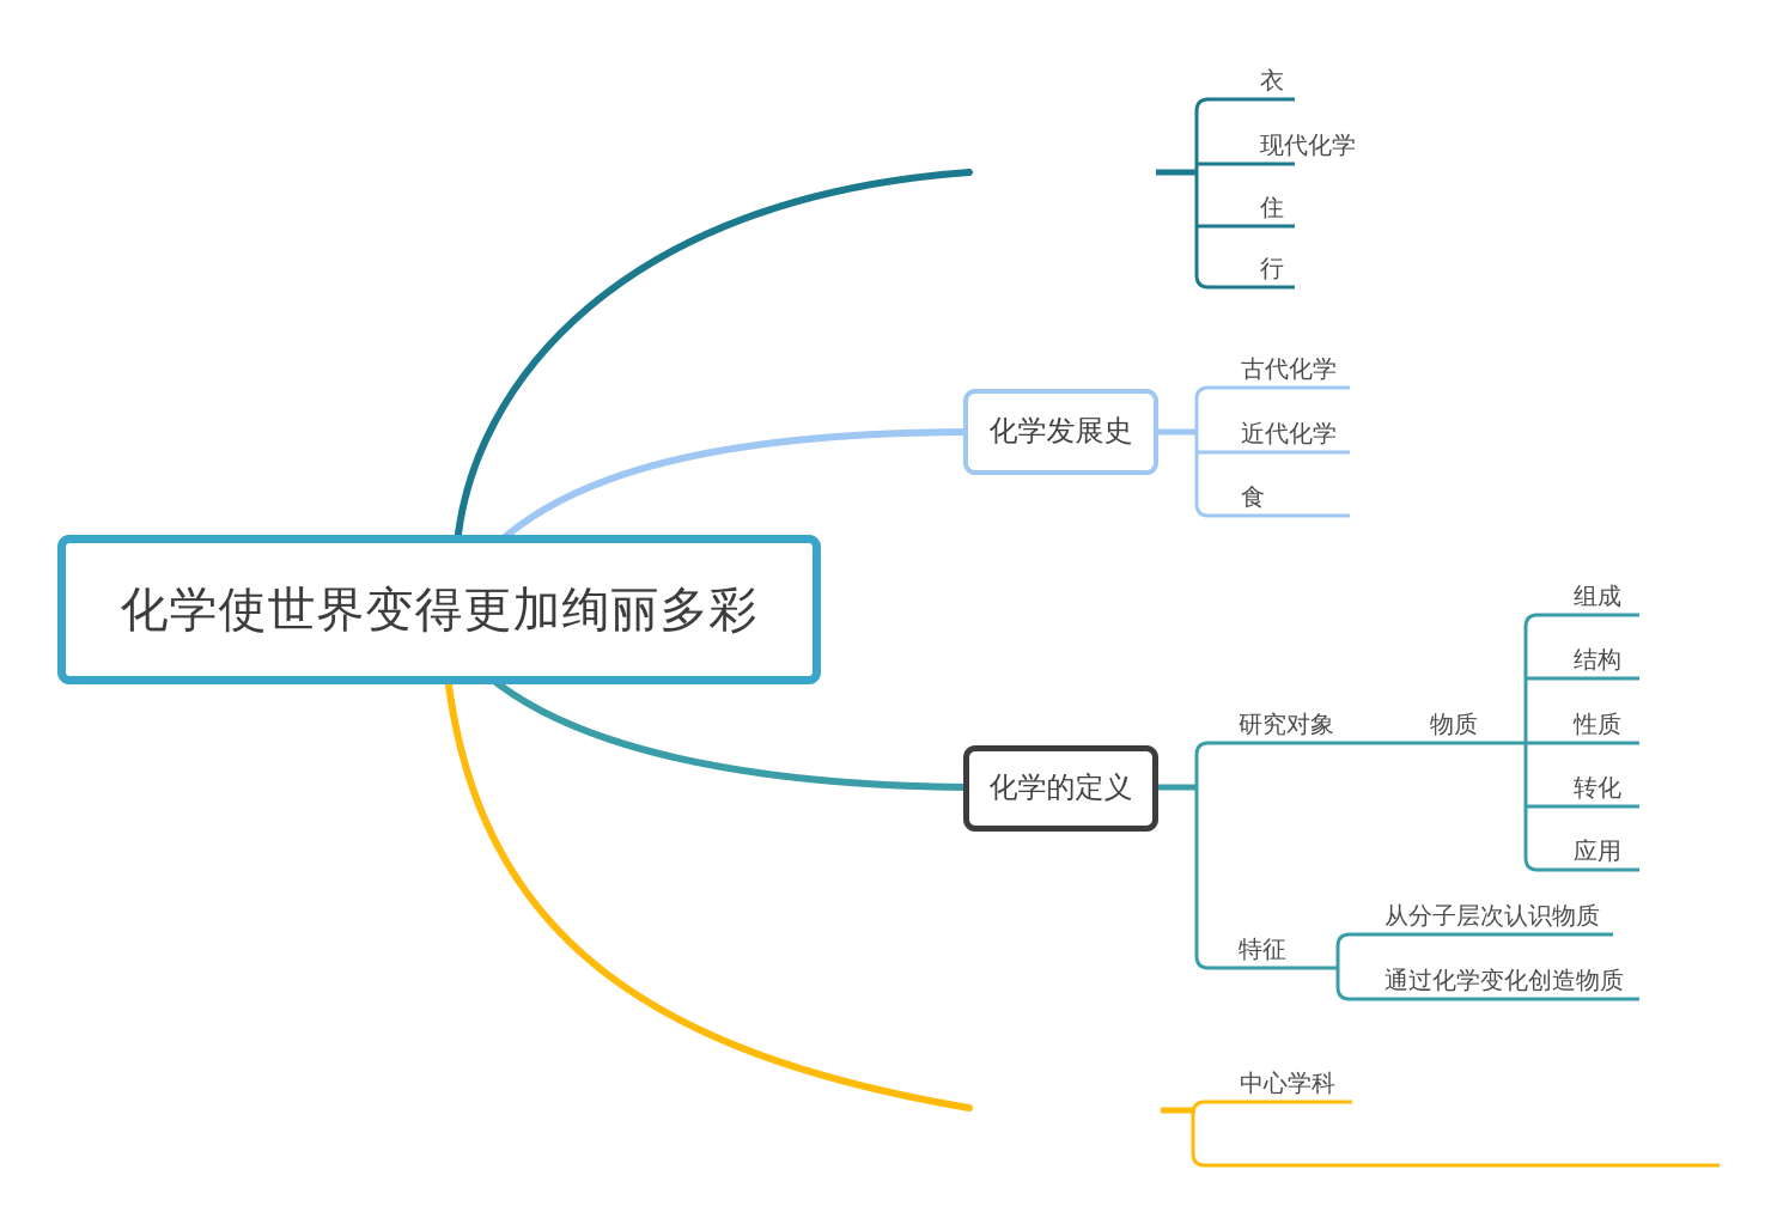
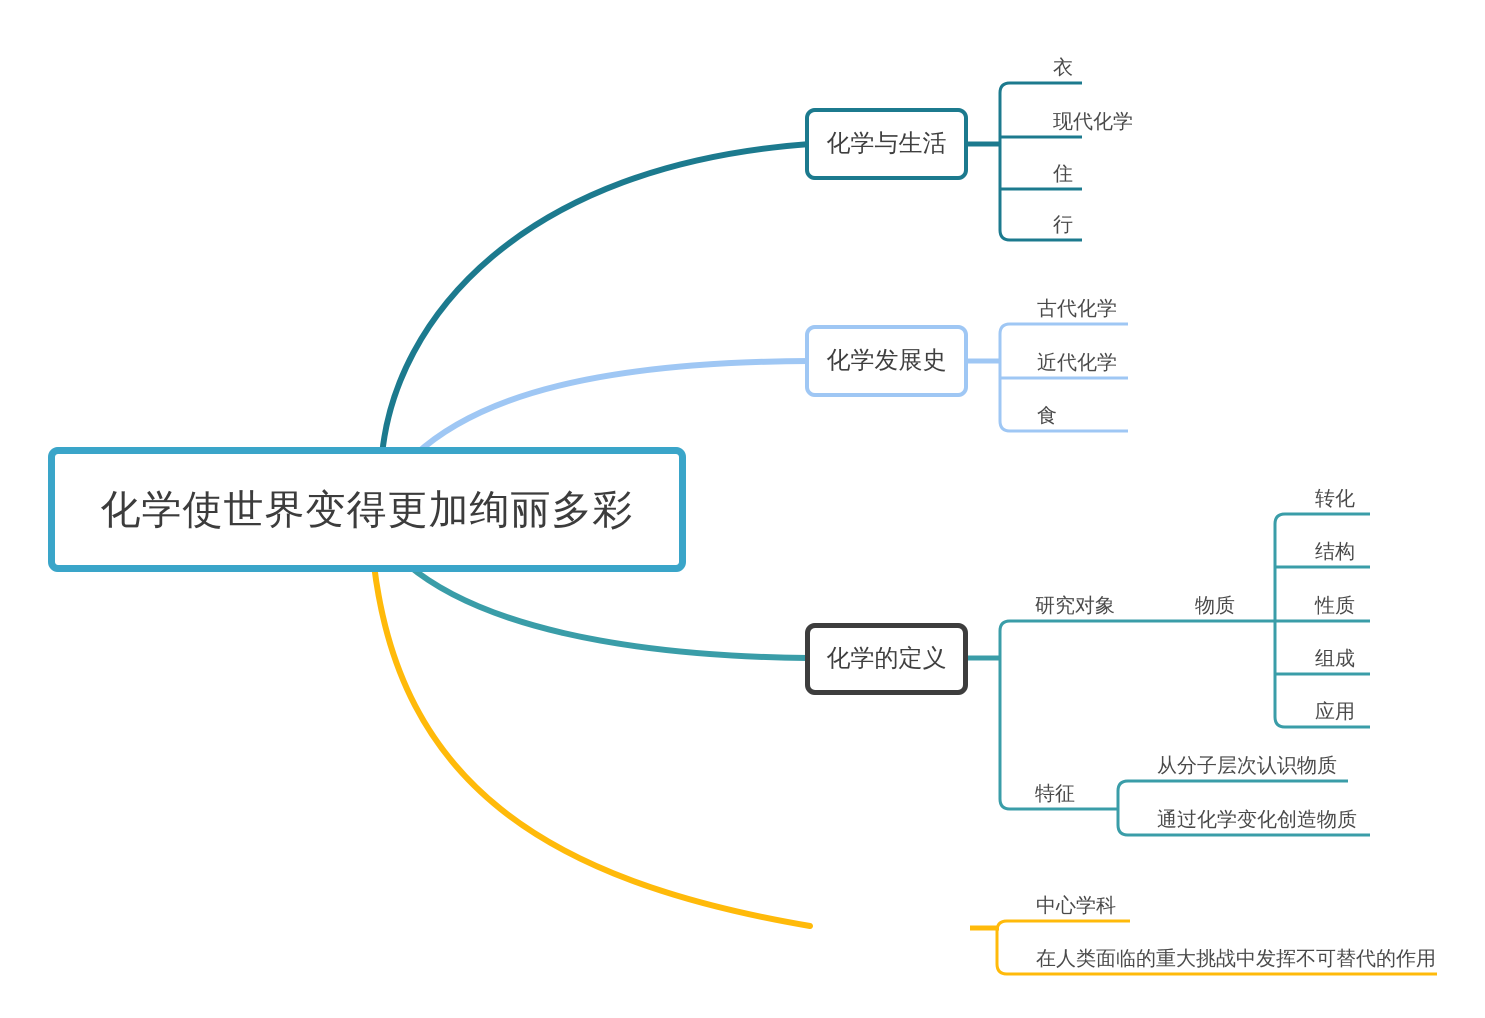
  化学使世界变得更加绚丽多彩
+ 化学与生活
  化学发展史
  化学的定义
  衣
  现代化学
  住
  行
  古代化学
  近代化学
  食
  研究对象
  物质
- 组成
+ 转化
  结构
  性质
- 转化
+ 组成
  应用
  特征
  从分子层次认识物质
  通过化学变化创造物质
  中心学科
+ 在人类面临的重大挑战中发挥不可替代的作用
